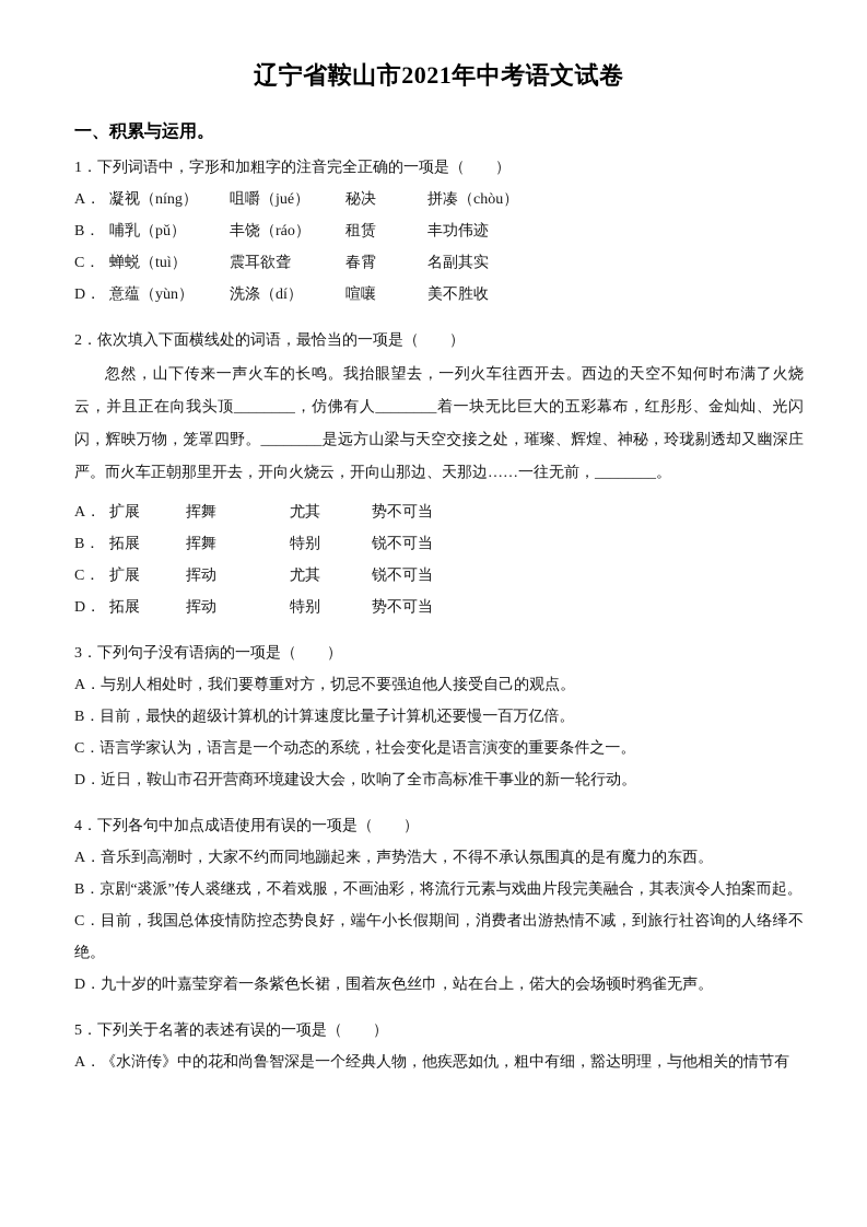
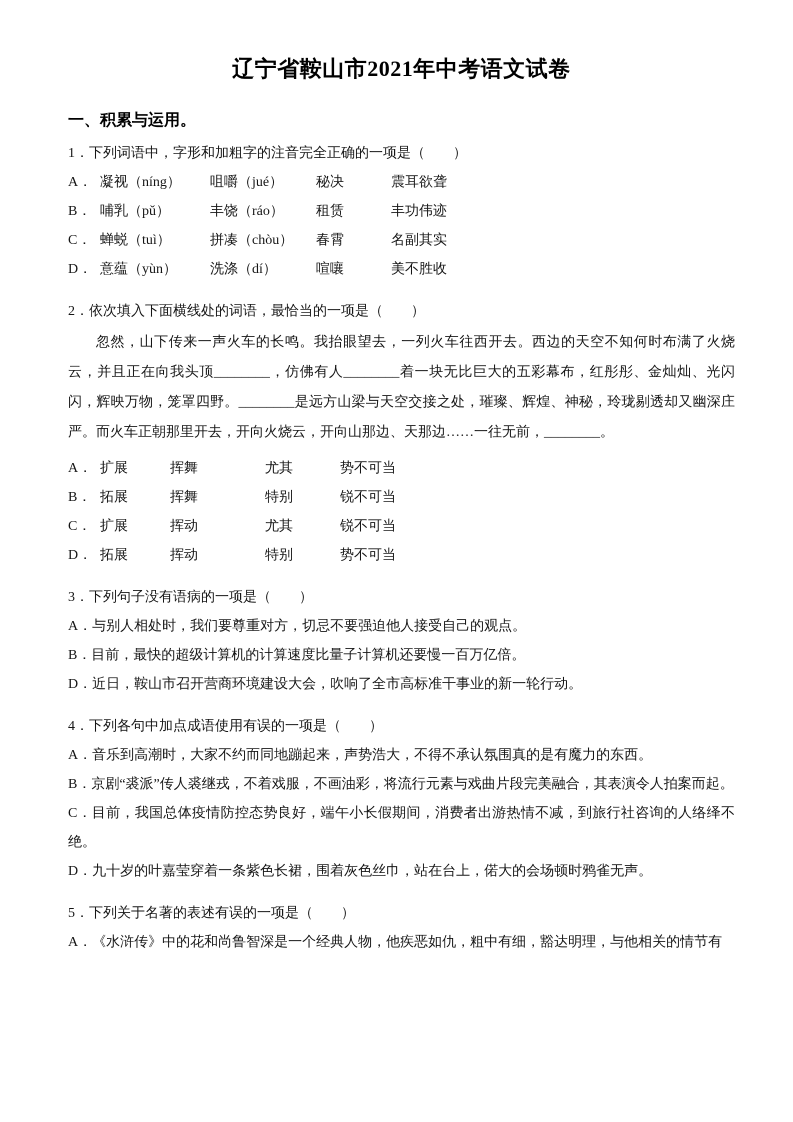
  辽宁省鞍山市2021年中考语文试卷
  一、积累与运用。
  1．下列词语中，字形和加粗字的注音完全正确的一项是（ ）
  A．
  凝视（níng）
  咀嚼（jué）
  秘决
- 拼凑（chòu）
+ 震耳欲聋
  B．
  哺乳（pǔ）
  丰饶（ráo）
  租赁
  丰功伟迹
  C．
  蝉蜕（tuì）
- 震耳欲聋
+ 拼凑（chòu）
  春霄
  名副其实
  D．
  意蕴（yùn）
  洗涤（dí）
  喧嚷
  美不胜收
  2．依次填入下面横线处的词语，最恰当的一项是（ ）
  忽然，山下传来一声火车的长鸣。我抬眼望去，一列火车往西开去。西边的天空不知何时布满了火烧云，并且正在向我头顶________，仿佛有人________着一块无比巨大的五彩幕布，红彤彤、金灿灿、光闪闪，辉映万物，笼罩四野。________是远方山梁与天空交接之处，璀璨、辉煌、神秘，玲珑剔透却又幽深庄严。而火车正朝那里开去，开向火烧云，开向山那边、天那边……一往无前，________。
  A．
  扩展
  挥舞
  尤其
  势不可当
  B．
  拓展
  挥舞
  特别
  锐不可当
  C．
  扩展
  挥动
  尤其
  锐不可当
  D．
  拓展
  挥动
  特别
  势不可当
  3．下列句子没有语病的一项是（ ）
  A．与别人相处时，我们要尊重对方，切忌不要强迫他人接受自己的观点。
  B．目前，最快的超级计算机的计算速度比量子计算机还要慢一百万亿倍。
- C．语言学家认为，语言是一个动态的系统，社会变化是语言演变的重要条件之一。
  D．近日，鞍山市召开营商环境建设大会，吹响了全市高标准干事业的新一轮行动。
  4．下列各句中加点成语使用有误的一项是（ ）
  A．音乐到高潮时，大家不约而同地蹦起来，声势浩大，不得不承认氛围真的是有魔力的东西。
  B．京剧“裘派”传人裘继戎，不着戏服，不画油彩，将流行元素与戏曲片段完美融合，其表演令人拍案而起。
  C．目前，我国总体疫情防控态势良好，端午小长假期间，消费者出游热情不减，到旅行社咨询的人络绎不绝。
  D．九十岁的叶嘉莹穿着一条紫色长裙，围着灰色丝巾，站在台上，偌大的会场顿时鸦雀无声。
  5．下列关于名著的表述有误的一项是（ ）
  A．《水浒传》中的花和尚鲁智深是一个经典人物，他疾恶如仇，粗中有细，豁达明理，与他相关的情节有
